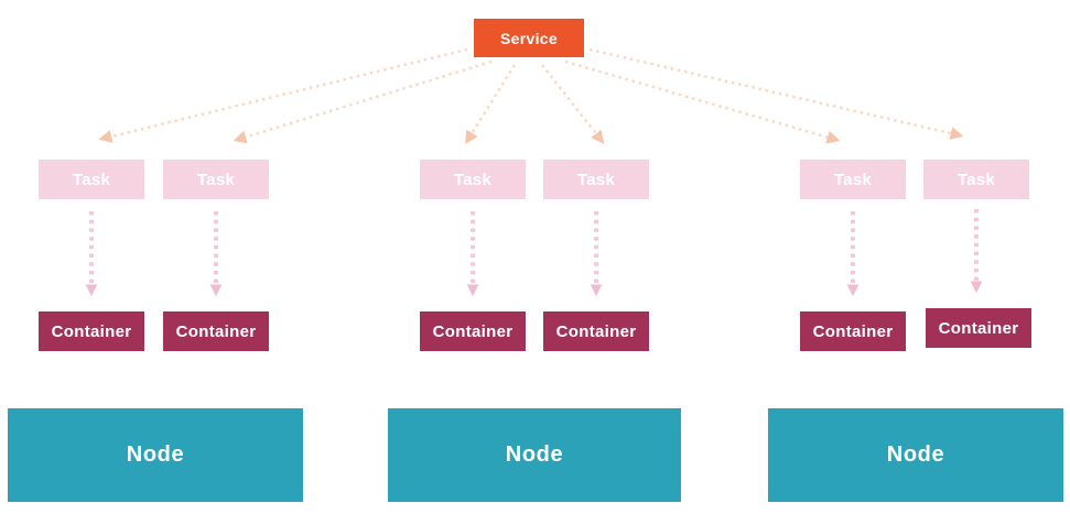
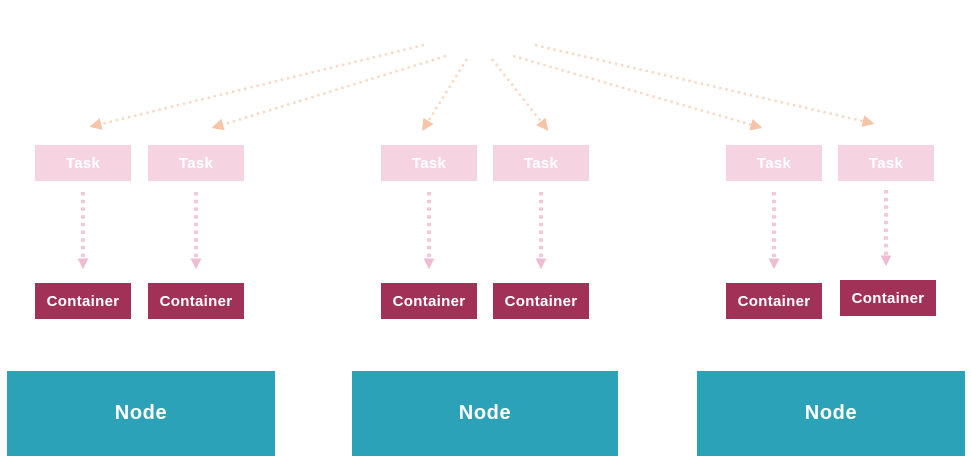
- Service
  Task
  Task
  Task
  Task
  Task
  Task
  Container
  Container
  Container
  Container
  Container
  Container
  Node
  Node
  Node
